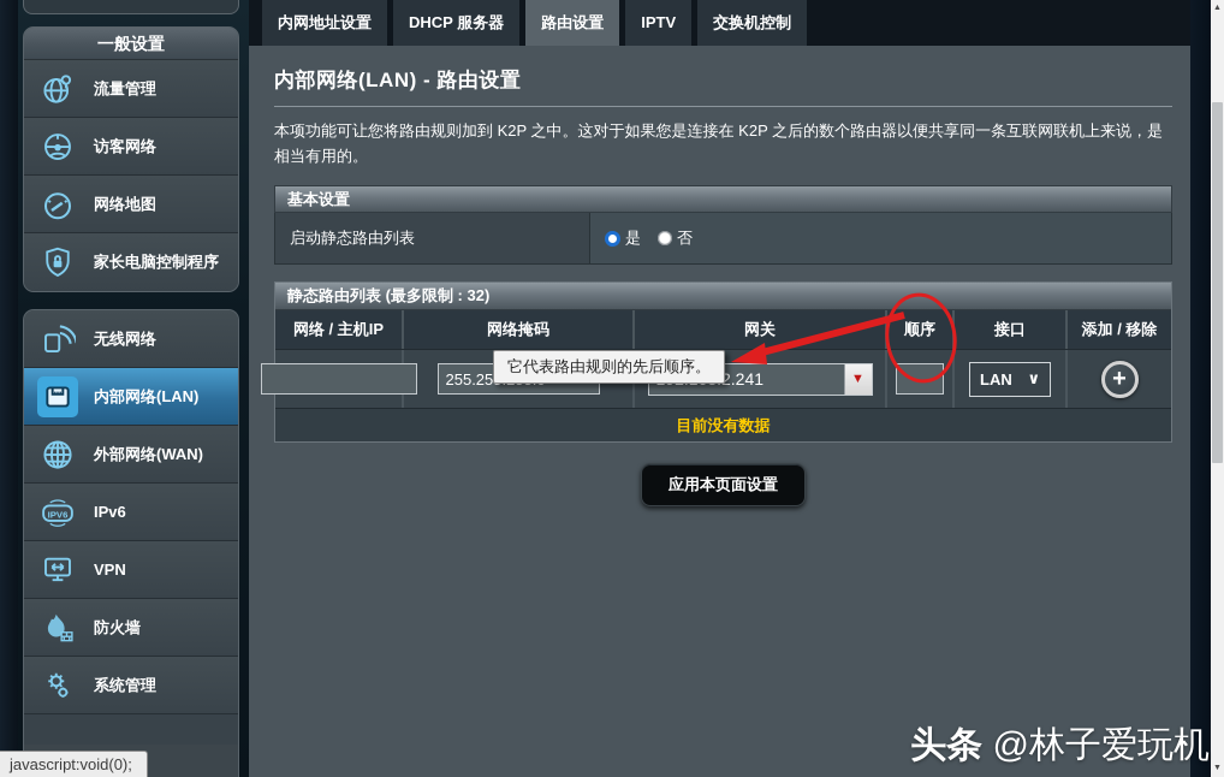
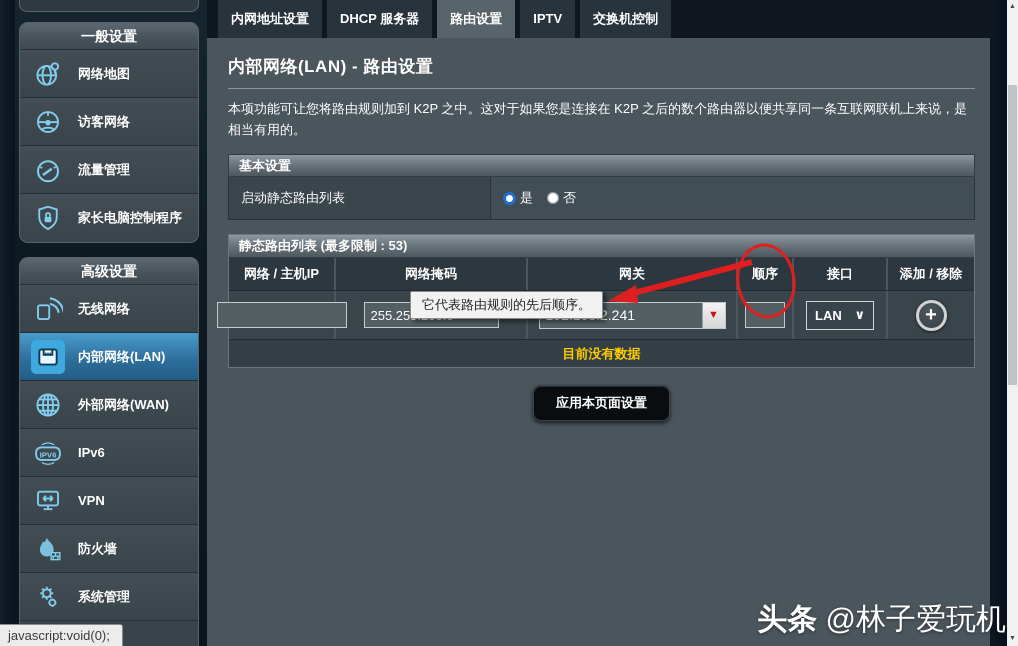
  一般设置
- 流量管理
+ 网络地图
  访客网络
- 网络地图
+ 流量管理
  家长电脑控制程序
+ 高级设置
  无线网络
  内部网络(LAN)
  外部网络(WAN)
  IPV6
  IPv6
  VPN
  防火墙
  系统管理
  javascript:void(0);
  内网地址设置
  DHCP 服务器
  路由设置
  IPTV
  交换机控制
  内部网络(LAN) - 路由设置
  本项功能可让您将路由规则加到 K2P 之中。这对于如果您是连接在 K2P 之后的数个路由器以便共享同一条互联网联机上来说，是相当有用的。
  基本设置
  启动静态路由列表
  是
  否
- 静态路由列表 (最多限制 : 32)
+ 静态路由列表 (最多限制 : 53)
  网络 / 主机IP
  网络掩码
  网关
  顺序
  接口
  添加 / 移除
  ▼
  LAN
  ∨
  +
  目前没有数据
  应用本页面设置
  它代表路由规则的先后顺序。
  头条 @林子爱玩机
